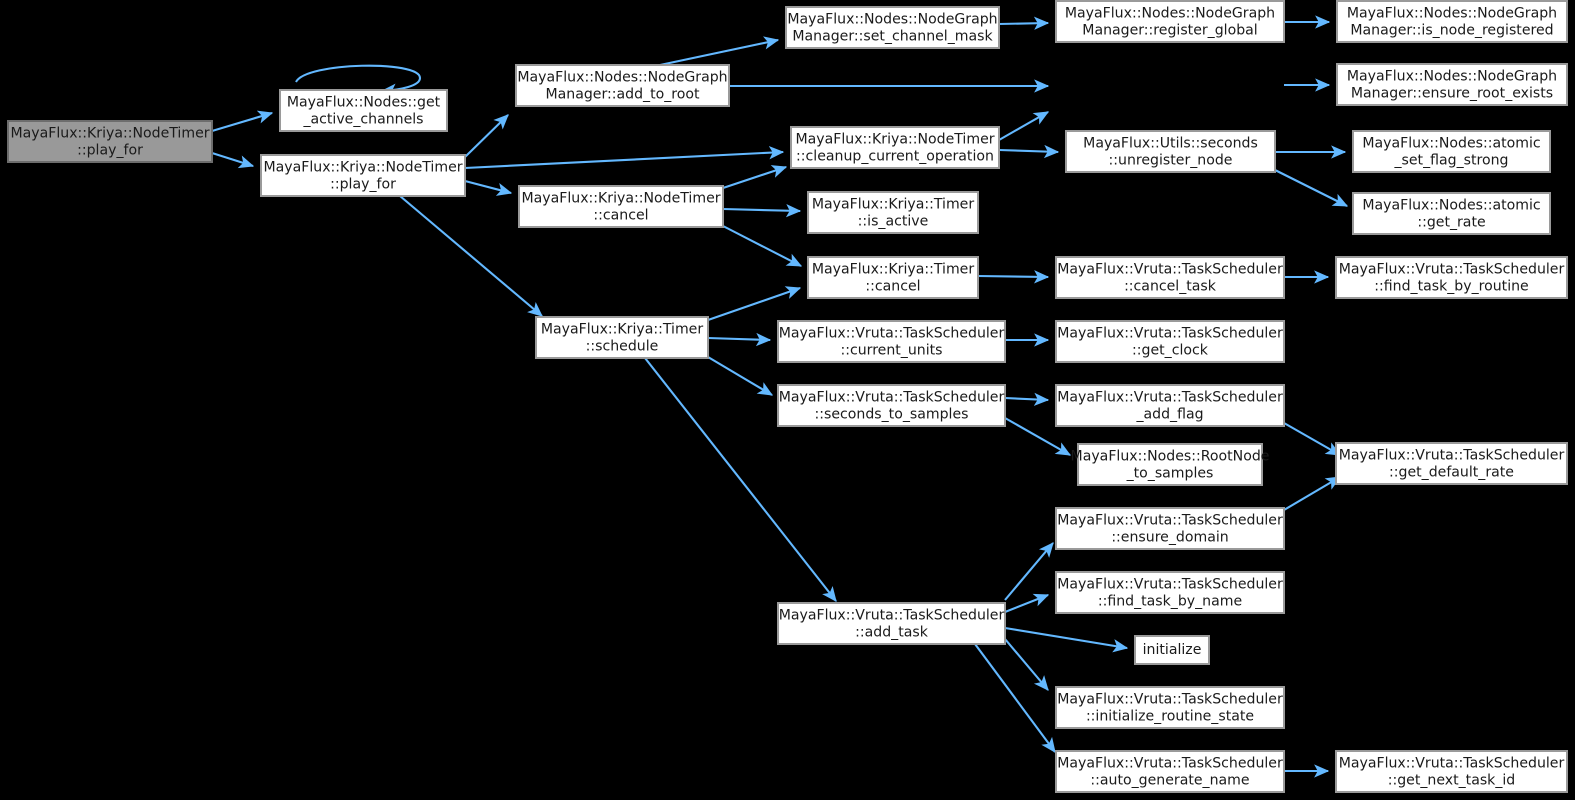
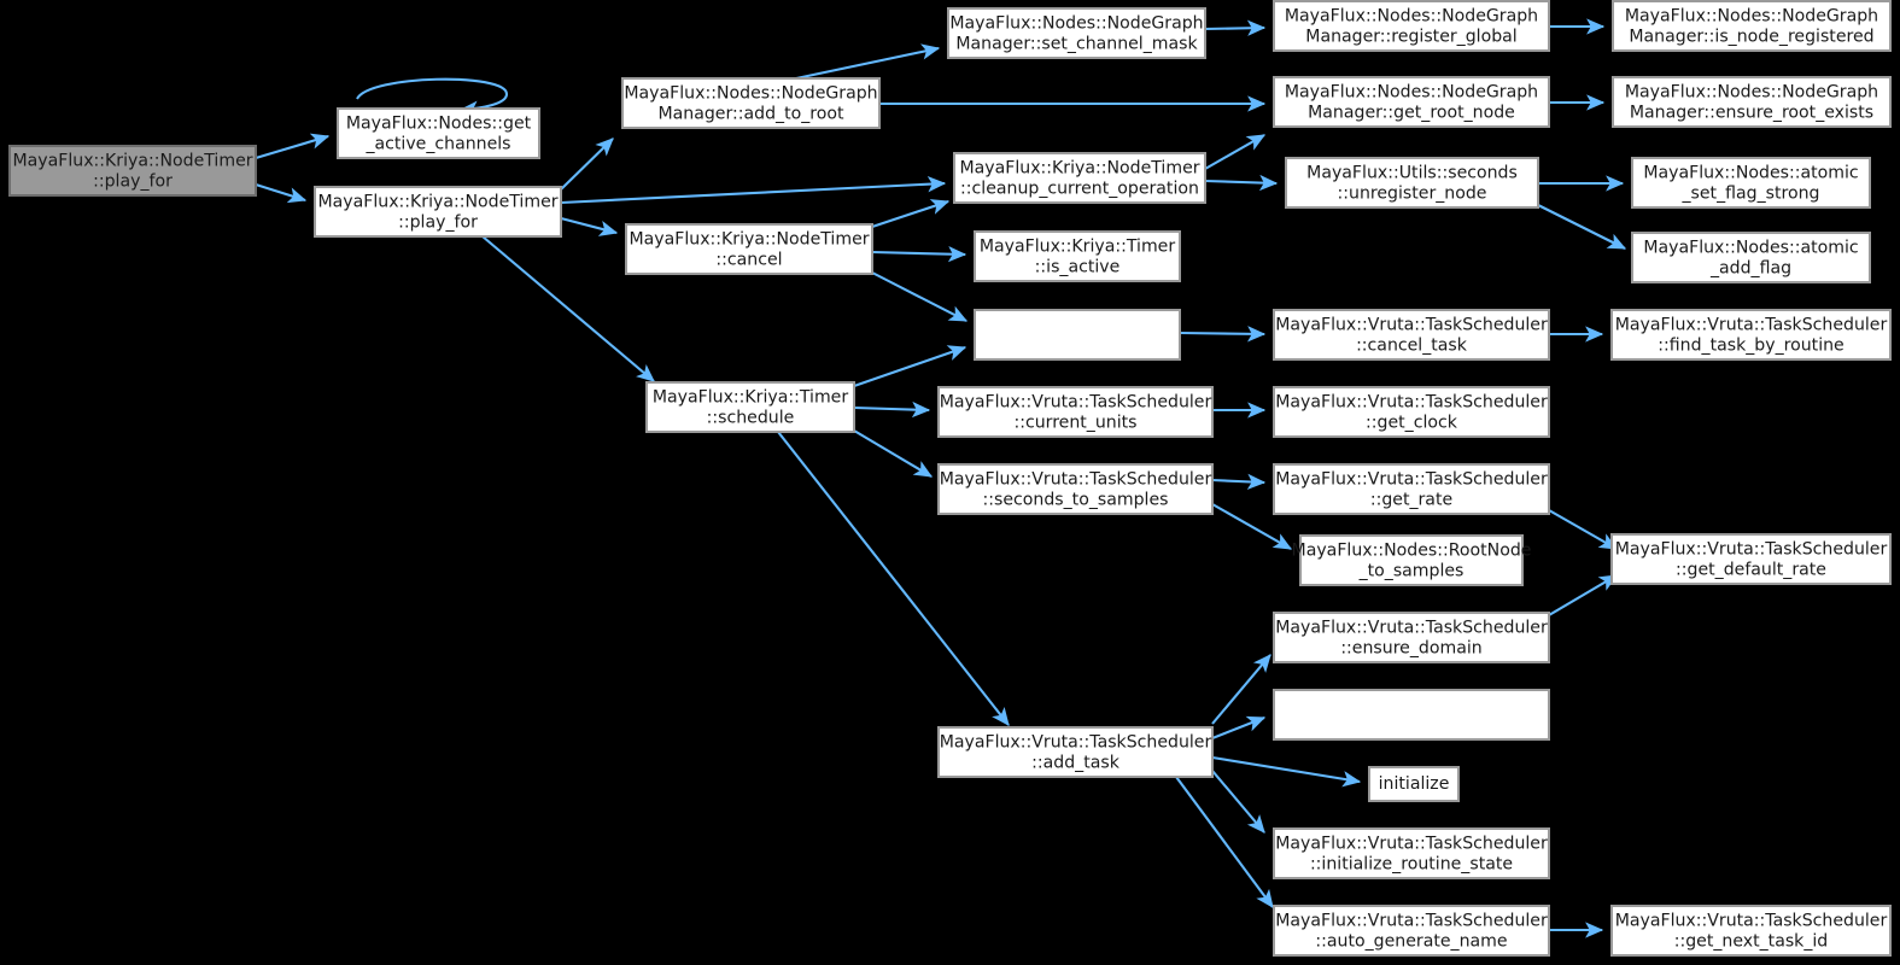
  MayaFlux::Kriya::NodeTimer ::play_for
  MayaFlux::Nodes::get _active_channels
  MayaFlux::Kriya::NodeTimer ::play_for
  MayaFlux::Nodes::NodeGraph Manager::add_to_root
  MayaFlux::Nodes::NodeGraph Manager::set_channel_mask
  MayaFlux::Kriya::NodeTimer ::cleanup_current_operation
  MayaFlux::Kriya::NodeTimer ::cancel
  MayaFlux::Kriya::Timer ::is_active
- MayaFlux::Kriya::Timer ::cancel
  MayaFlux::Kriya::Timer ::schedule
  MayaFlux::Vruta::TaskScheduler ::current_units
  MayaFlux::Vruta::TaskScheduler ::seconds_to_samples
  MayaFlux::Vruta::TaskScheduler ::add_task
  MayaFlux::Nodes::NodeGraph Manager::register_global
+ MayaFlux::Nodes::NodeGraph Manager::get_root_node
  MayaFlux::Utils::seconds ::unregister_node
  MayaFlux::Vruta::TaskScheduler ::cancel_task
  MayaFlux::Vruta::TaskScheduler ::get_clock
- MayaFlux::Vruta::TaskScheduler _add_flag
+ MayaFlux::Vruta::TaskScheduler ::get_rate
  MayaFlux::Nodes::RootNode _to_samples
  MayaFlux::Vruta::TaskScheduler ::ensure_domain
- MayaFlux::Vruta::TaskScheduler ::find_task_by_name
  initialize
  MayaFlux::Vruta::TaskScheduler ::initialize_routine_state
  MayaFlux::Vruta::TaskScheduler ::auto_generate_name
  MayaFlux::Nodes::NodeGraph Manager::is_node_registered
  MayaFlux::Nodes::NodeGraph Manager::ensure_root_exists
  MayaFlux::Nodes::atomic _set_flag_strong
- MayaFlux::Nodes::atomic ::get_rate
+ MayaFlux::Nodes::atomic _add_flag
  MayaFlux::Vruta::TaskScheduler ::find_task_by_routine
  MayaFlux::Vruta::TaskScheduler ::get_default_rate
  MayaFlux::Vruta::TaskScheduler ::get_next_task_id
